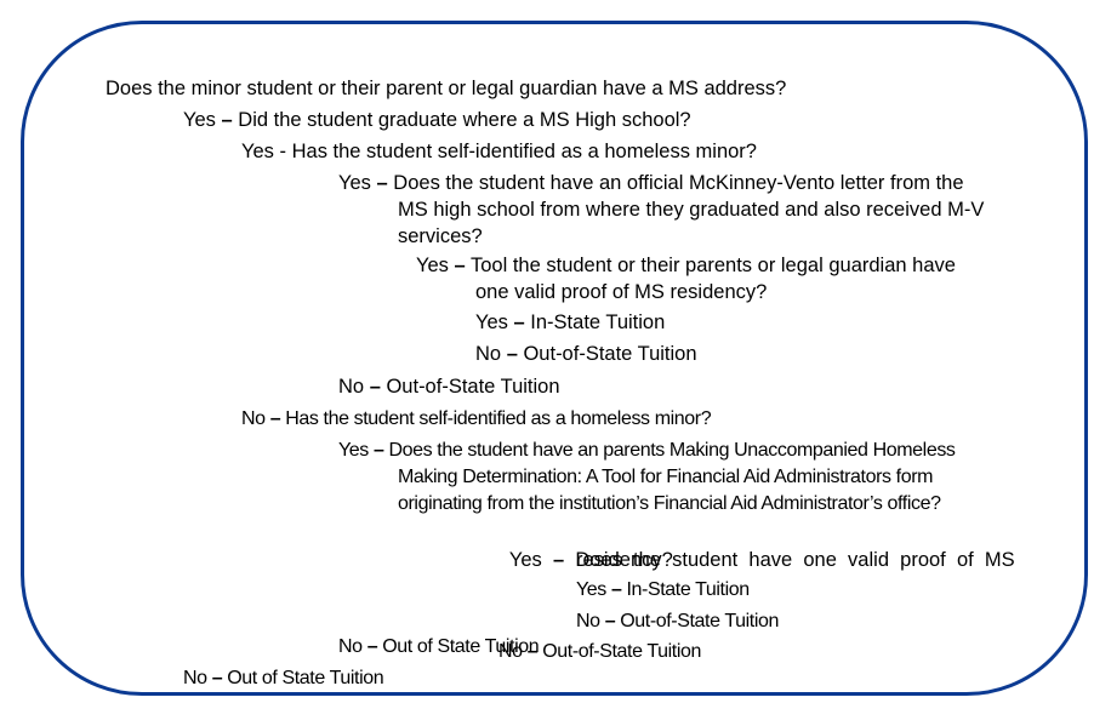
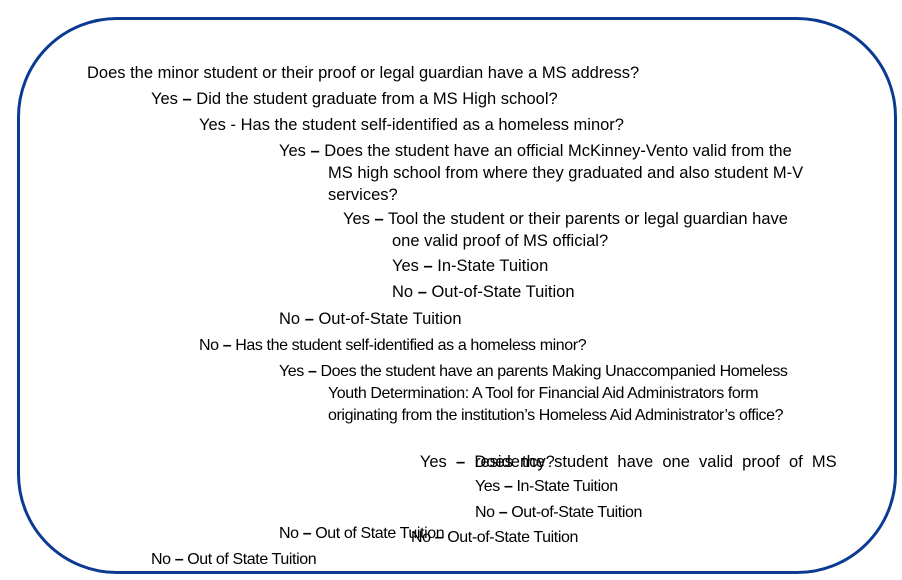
- Does the minor student or their parent or legal guardian have a MS address?
+ Does the minor student or their proof or legal guardian have a MS address?
- Yes – Did the student graduate where a MS High school?
+ Yes – Did the student graduate from a MS High school?
  Yes - Has the student self-identified as a homeless minor?
- Yes – Does the student have an official McKinney-Vento letter from the
+ Yes – Does the student have an official McKinney-Vento valid from the
- MS high school from where they graduated and also received M-V
+ MS high school from where they graduated and also student M-V
  services?
  Yes – Tool the student or their parents or legal guardian have
- one valid proof of MS residency?
+ one valid proof of MS official?
  Yes – In-State Tuition
  No – Out-of-State Tuition
  No – Out-of-State Tuition
  No – Has the student self-identified as a homeless minor?
  Yes – Does the student have an parents Making Unaccompanied Homeless
- Making Determination: A Tool for Financial Aid Administrators form
+ Youth Determination: A Tool for Financial Aid Administrators form
- originating from the institution’s Financial Aid Administrator’s office?
+ originating from the institution’s Homeless Aid Administrator’s office?
  Yes – Does the student have one valid proof of MS
  residency?
  Yes – In-State Tuition
  No – Out-of-State Tuition
  No – Out-of-State Tuition
  No – Out of State Tuition
  No – Out of State Tuition
